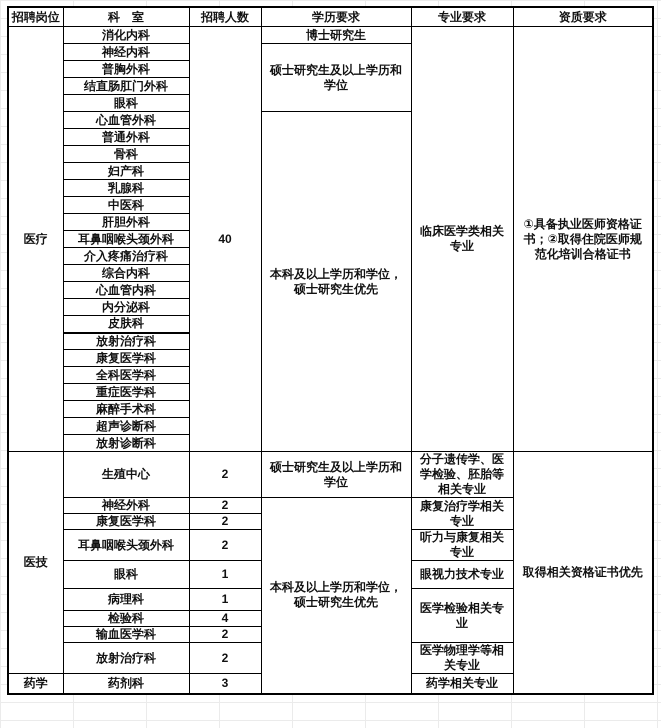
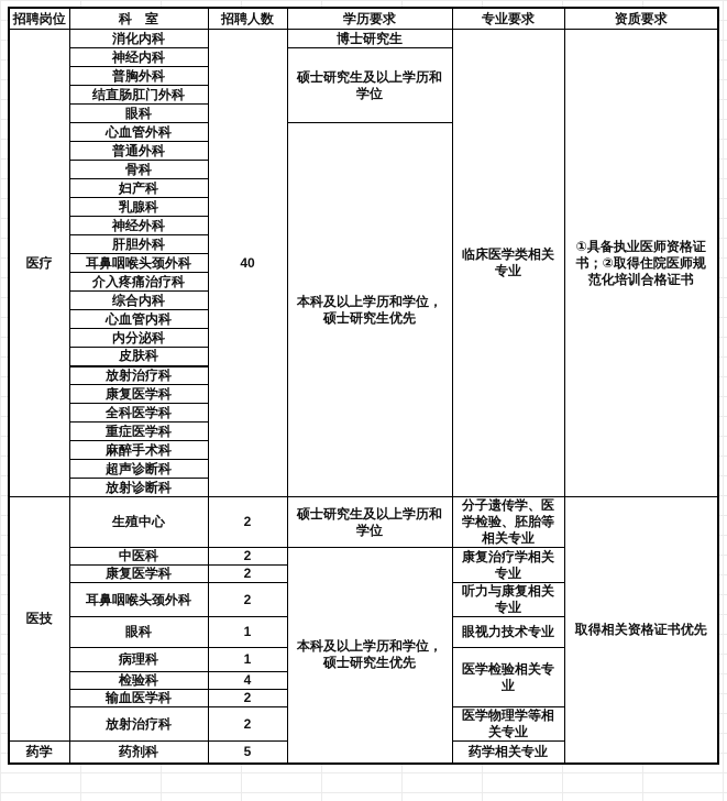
  招聘岗位	科 室	招聘人数	学历要求	专业要求	资质要求
  医疗	消化内科	40	博士研究生	临床医学类相关专业	①具备执业医师资格证书；②取得住院医师规范化培训合格证书
  神经内科	硕士研究生及以上学历和学位
  普胸外科
  结直肠肛门外科
  眼科
  心血管外科	本科及以上学历和学位，硕士研究生优先
  普通外科
  骨科
  妇产科
  乳腺科
- 中医科
+ 神经外科
  肝胆外科
  耳鼻咽喉头颈外科
  介入疼痛治疗科
  综合内科
  心血管内科
  内分泌科
  皮肤科
  放射治疗科
  康复医学科
  全科医学科
  重症医学科
  麻醉手术科
  超声诊断科
  放射诊断科
  医技	生殖中心	2	硕士研究生及以上学历和学位	分子遗传学、医学检验、胚胎等相关专业	取得相关资格证书优先
- 神经外科	2	本科及以上学历和学位，硕士研究生优先	康复治疗学相关专业
+ 中医科	2	本科及以上学历和学位，硕士研究生优先	康复治疗学相关专业
  康复医学科	2
  耳鼻咽喉头颈外科	2	听力与康复相关专业
  眼科	1	眼视力技术专业
  病理科	1	医学检验相关专业
  检验科	4
  输血医学科	2
  放射治疗科	2	医学物理学等相关专业
- 药学	药剂科	3	药学相关专业
+ 药学	药剂科	5	药学相关专业
